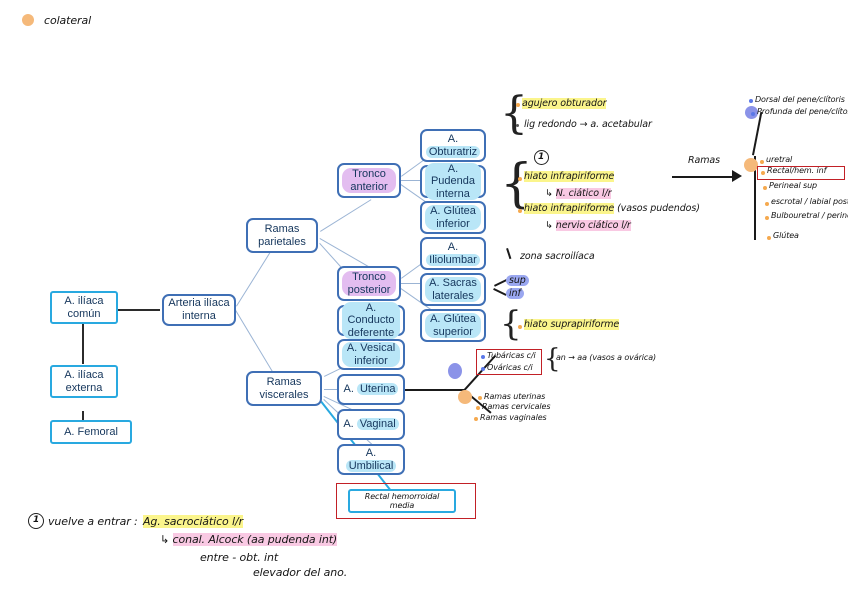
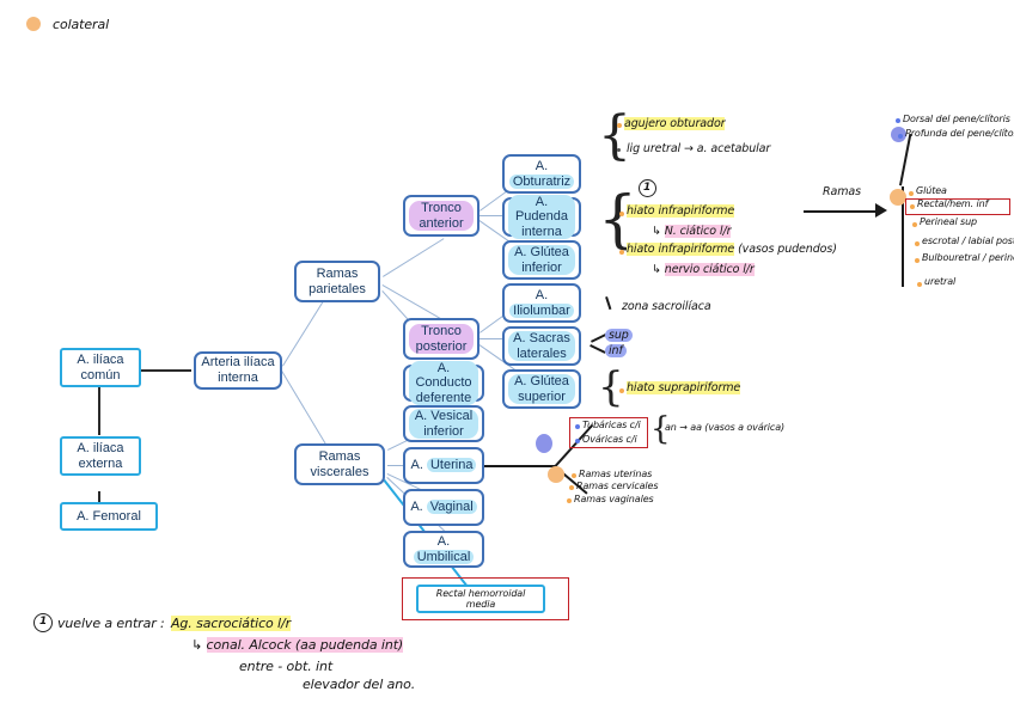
  colateral
  A. ilíaca común
  A. ilíaca externa
  A. Femoral
  Arteria ilíaca interna
  Ramas parietales
  Ramas viscerales
  Tronco anterior
  Tronco posterior
  A. Conducto deferente
  A. Vesical inferior
  A. Uterina
  A. Vaginal
  A. Umbilical
  A.
  Obturatriz
  A. Pudenda interna
  A. Glútea inferior
  A.
  Iliolumbar
  A. Sacras laterales
  A. Glútea superior
  Rectal hemorroidal media
  {
  agujero obturador
- lig redondo → a. acetabular
+ lig uretral → a. acetabular
  1
  {
  hiato infrapiriforme
  ↳ N. ciático l/r
  hiato infrapiriforme (vasos pudendos)
  ↳ nervio ciático l/r
  zona sacroilíaca
  sup
  inf
  {
  hiato suprapiriforme
  Ramas
- uretral
+ Glútea
  Rectal/hem. inf
  Perineal sup
  escrotal / labial pos
  Bulbouretral / perin
- Glútea
+ uretral
  Dorsal del pene/clítoris
  Profunda del pene/clíto
  Tubáricas c/i
  Ováricas c/i
  {
  an → aa (vasos a ovárica)
  Ramas uterinas
  Ramas cervicales
  Ramas vaginales
  1
  vuelve a entrar :
  Ag. sacrociático l/r
  ↳ conal. Alcock (aa pudenda int)
  entre - obt. int
  elevador del ano.
